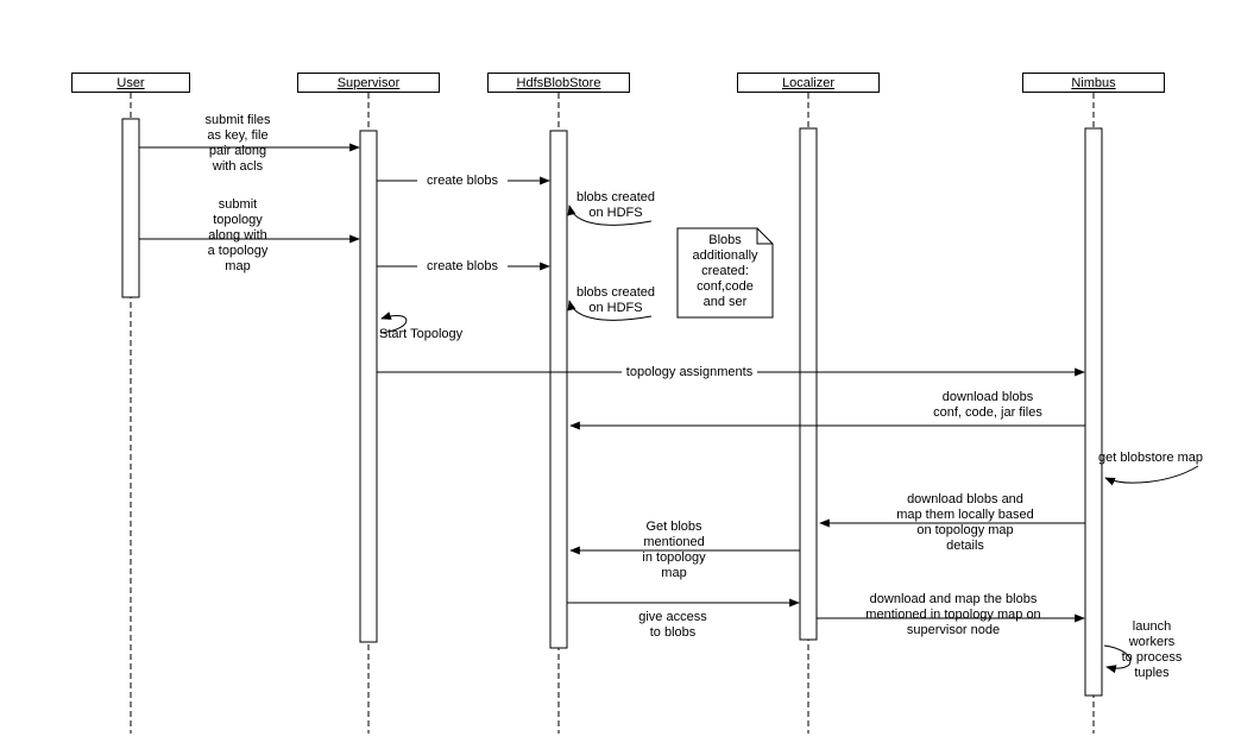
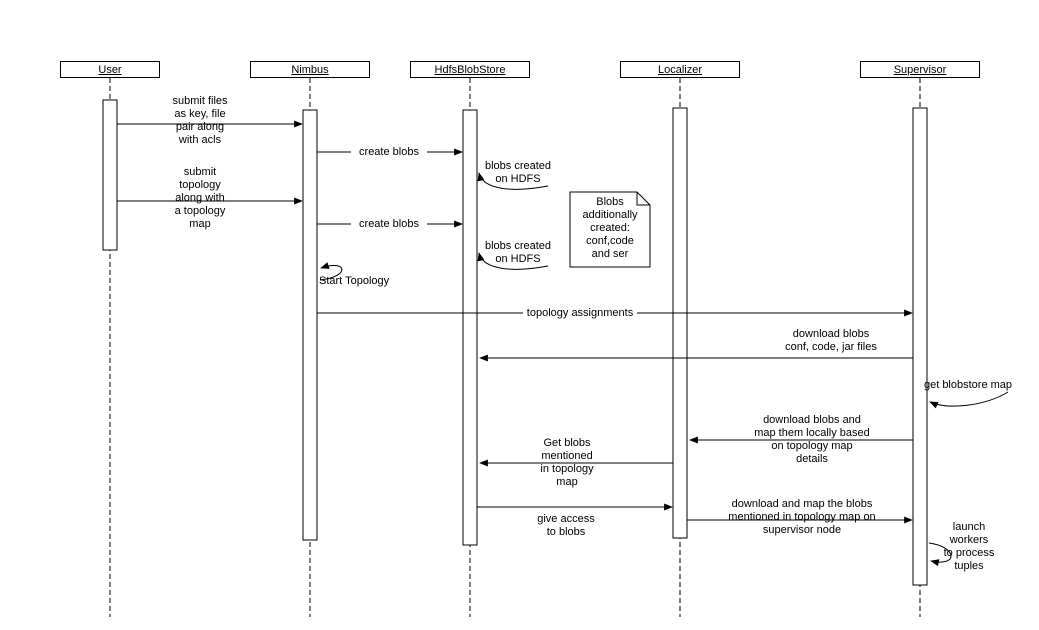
  User
- Supervisor
+ Nimbus
  HdfsBlobStore
  Localizer
- Nimbus
+ Supervisor
  submit files
  as key, file
  pair along
  with acls
  create blobs
  blobs created
  on HDFS
  submit
  topology
  along with
  a topology
  map
  create blobs
  blobs created
  on HDFS
  Blobs
  additionally
  created:
  conf,code
  and ser
  Start Topology
  topology assignments
  download blobs
  conf, code, jar files
  get blobstore map
  download blobs and
  map them locally based
  on topology map
  details
  Get blobs
  mentioned
  in topology
  map
  give access
  to blobs
  download and map the blobs
  mentioned in topology map on
  supervisor node
  launch
  workers
  to process
  tuples
